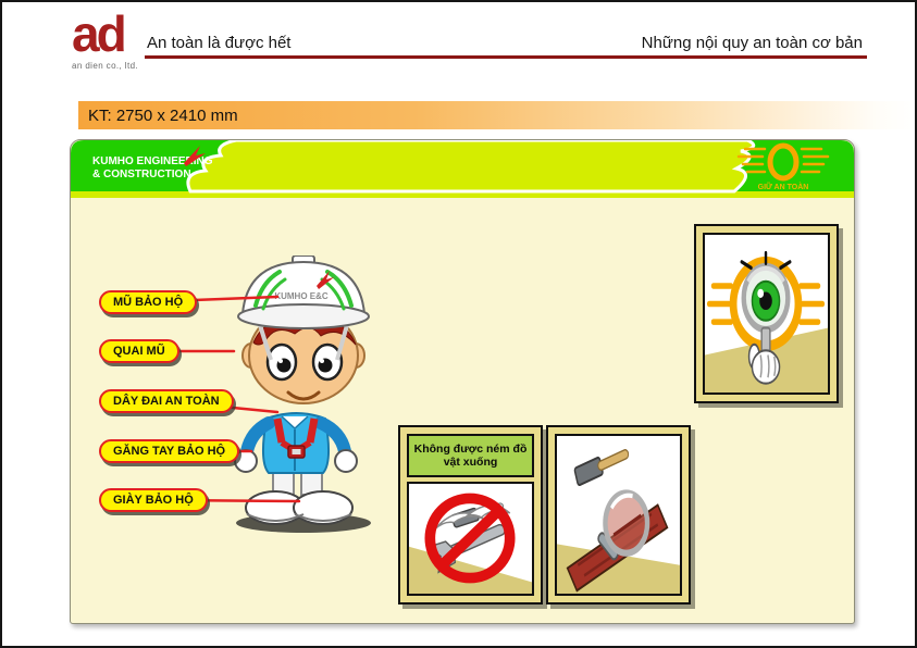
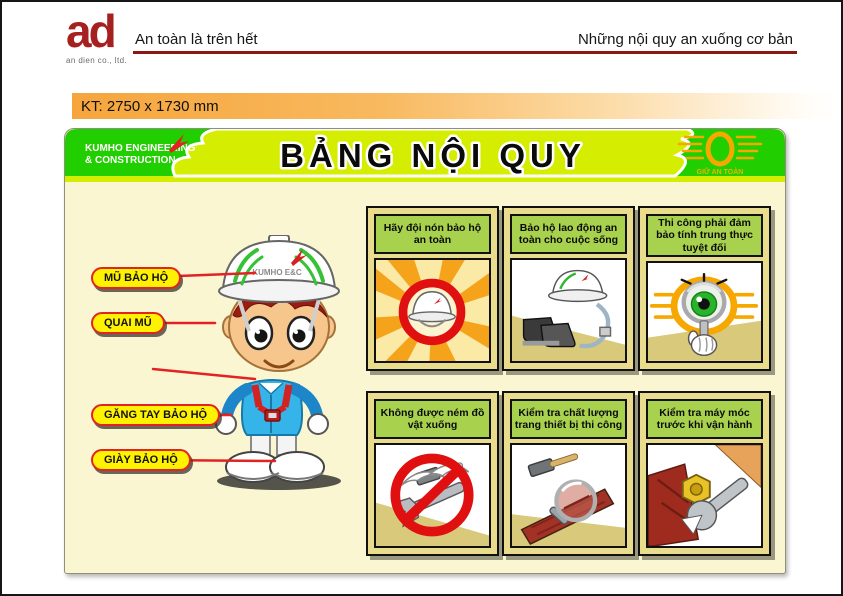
  ad
  an dien co., ltd.
- An toàn là được hết
+ An toàn là trên hết
- Những nội quy an toàn cơ bản
+ Những nội quy an xuống cơ bản
- KT: 2750 x 2410 mm
+ KT: 2750 x 1730 mm
  KUMHO ENGINEEING
  & CONSTRUCTION
+ BẢNG NỘI QUY
  MŨ BẢO HỘ
  QUAI MŨ
- DÂY ĐAI AN TOÀN
  GĂNG TAY BẢO HỘ
  GIÀY BẢO HỘ
  UMHO E&C
+ Hãy đội nón bảo hộ an toàn
+ Bảo hộ lao động an toàn cho cuộc sống
+ Thi công phải đảm bảo tính trung thực tuyệt đối
  Không được ném đồ vật xuống
+ Kiểm tra chất lượng trang thiết bị thi công
+ Kiểm tra máy móc trước khi vận hành
